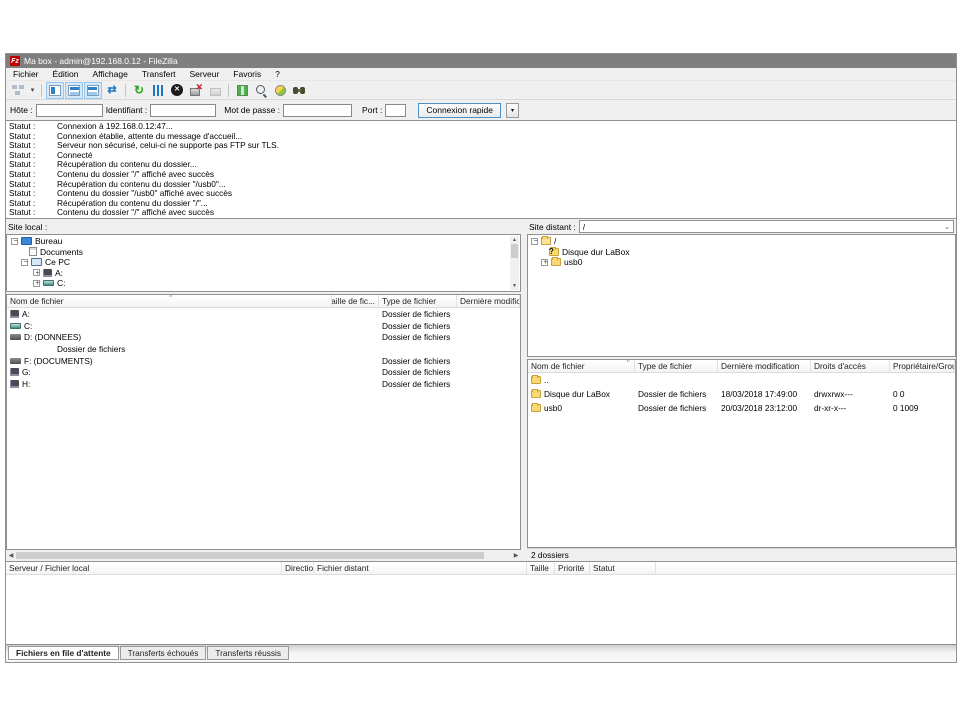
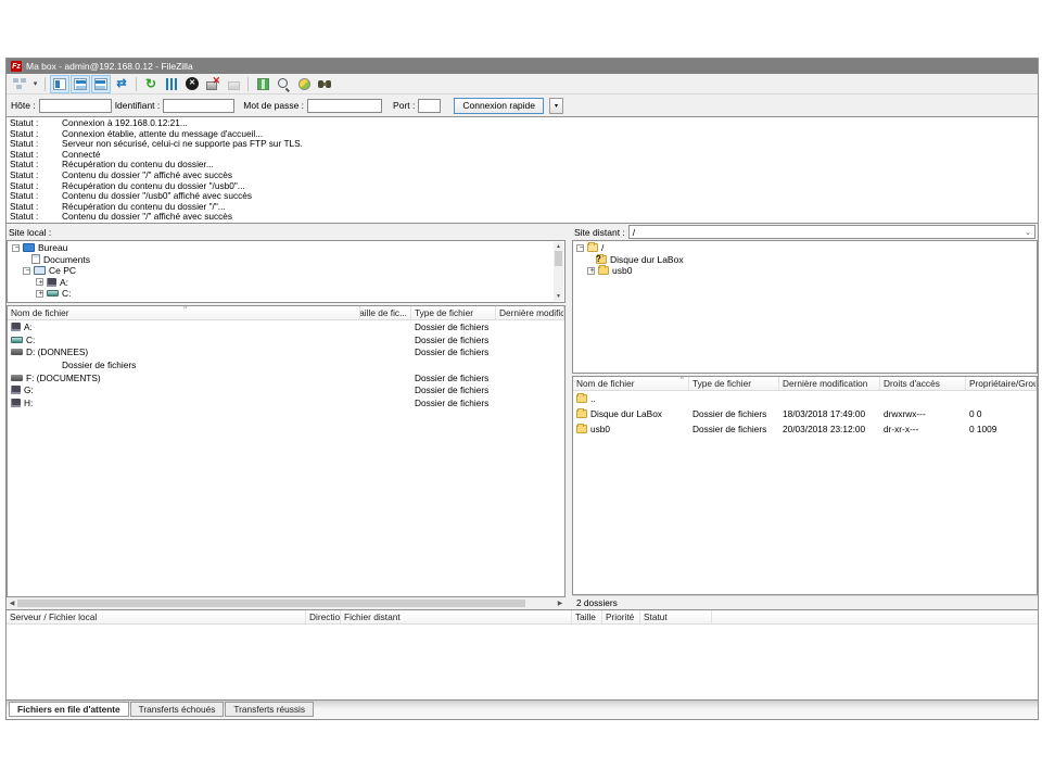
  Ma box - admin@192.168.0.12 - FileZilla
- Fichier
- Édition
- Affichage
- Transfert
- Serveur
- Favoris
- ?
  Hôte :
  Identifiant :
  Mot de passe :
  Port :
  Connexion rapide
  Statut :
- Connexion à 192.168.0.12:47...
+ Connexion à 192.168.0.12:21...
  Statut :
  Connexion établie, attente du message d'accueil...
  Statut :
  Serveur non sécurisé, celui-ci ne supporte pas FTP sur TLS.
  Statut :
  Connecté
  Statut :
  Récupération du contenu du dossier...
  Statut :
  Contenu du dossier "/" affiché avec succès
  Statut :
  Récupération du contenu du dossier "/usb0"...
  Statut :
  Contenu du dossier "/usb0" affiché avec succès
  Statut :
  Récupération du contenu du dossier "/"...
  Statut :
  Contenu du dossier "/" affiché avec succès
  Site local :
  Bureau
  Documents
  Ce PC
  A:
  C:
  Nom de fichier
  aille de fic...
  Type de fichier
  Dernière modific
  A:
  Dossier de fichiers
  C:
  Dossier de fichiers
  D: (DONNEES)
  Dossier de fichiers
  Dossier de fichiers
  F: (DOCUMENTS)
  Dossier de fichiers
  G:
  Dossier de fichiers
  H:
  Dossier de fichiers
  Site distant :
  /
  /
  Disque dur LaBox
  usb0
  Nom de fichier
  Type de fichier
  Dernière modification
  Droits d'accès
  Propriétaire/Gro
  ..
  Disque dur LaBox
  Dossier de fichiers
  18/03/2018 17:49:00
  drwxrwx---
  0 0
  usb0
  Dossier de fichiers
  20/03/2018 23:12:00
  dr-xr-x---
  0 1009
  2 dossiers
  Serveur / Fichier local
  Directio
  Fichier distant
  Taille
  Priorité
  Statut
  Fichiers en file d'attente
  Transferts échoués
  Transferts réussis
